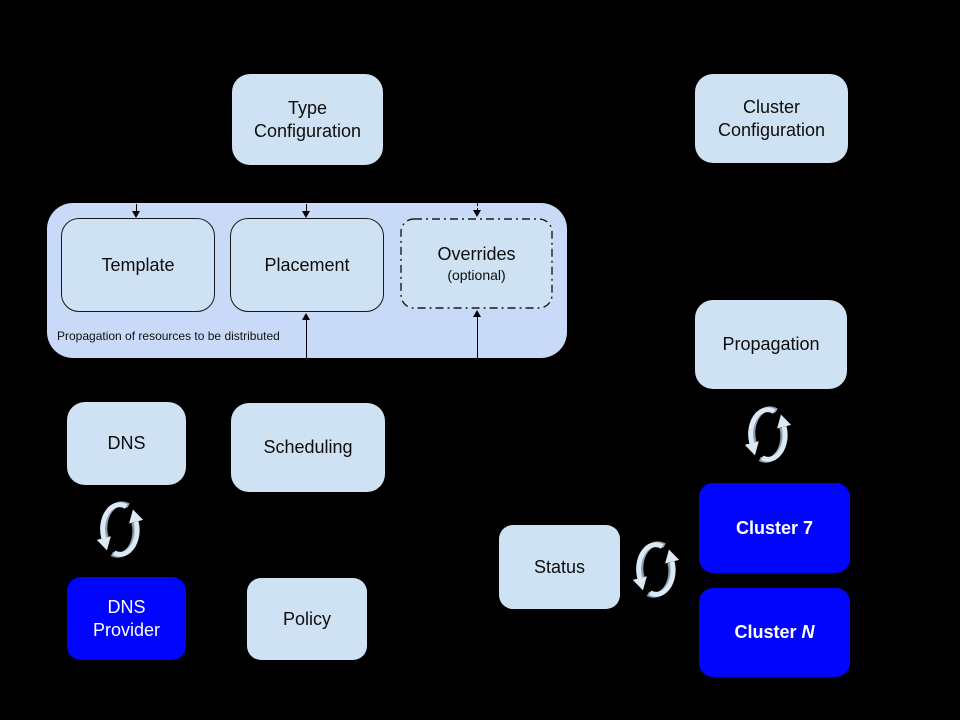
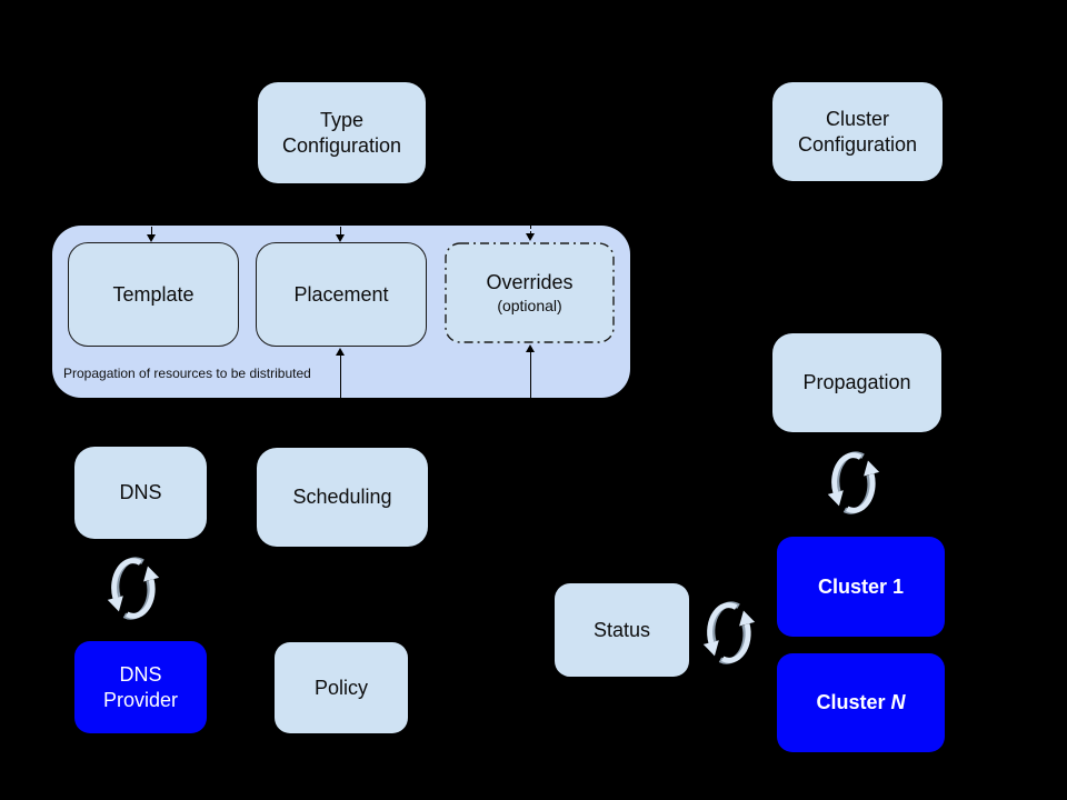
  Type Configuration
  Cluster Configuration
  Template
  Placement
  Overrides
  (optional)
  Propagation of resources to be distributed
  DNS
  Scheduling
  DNS Provider
  Policy
  Propagation
  Status
- Cluster 7
+ Cluster 1
  Cluster N
